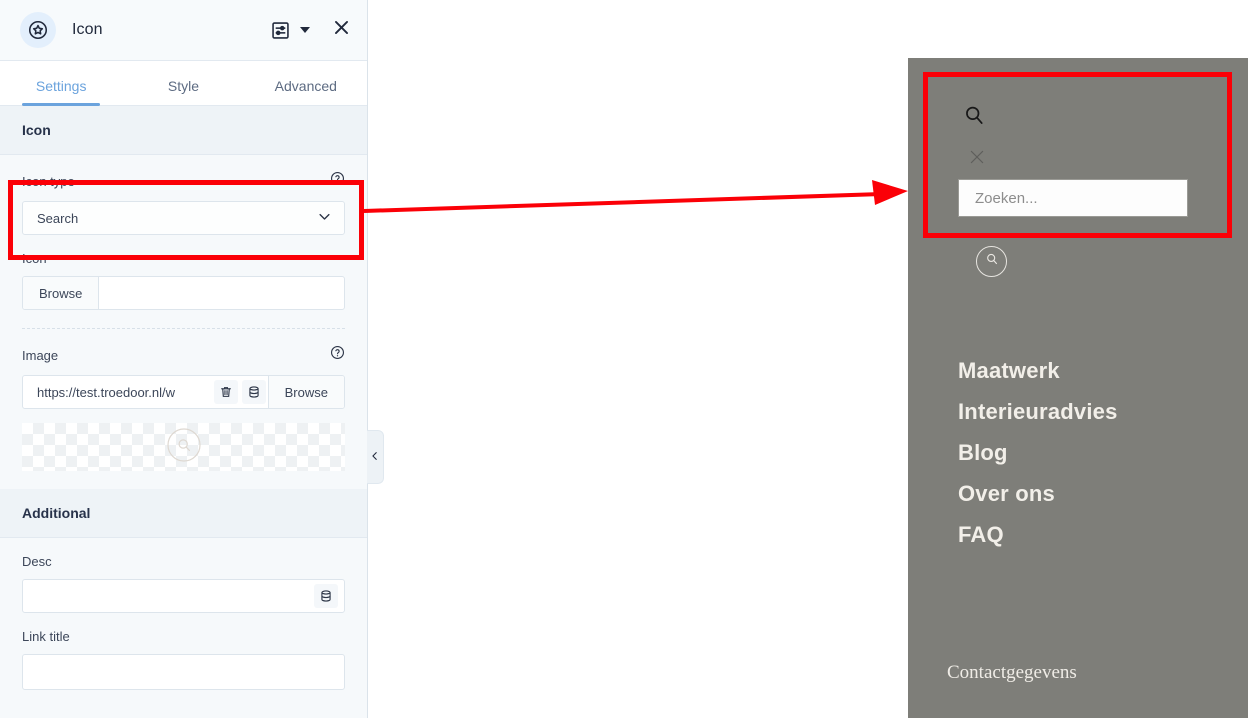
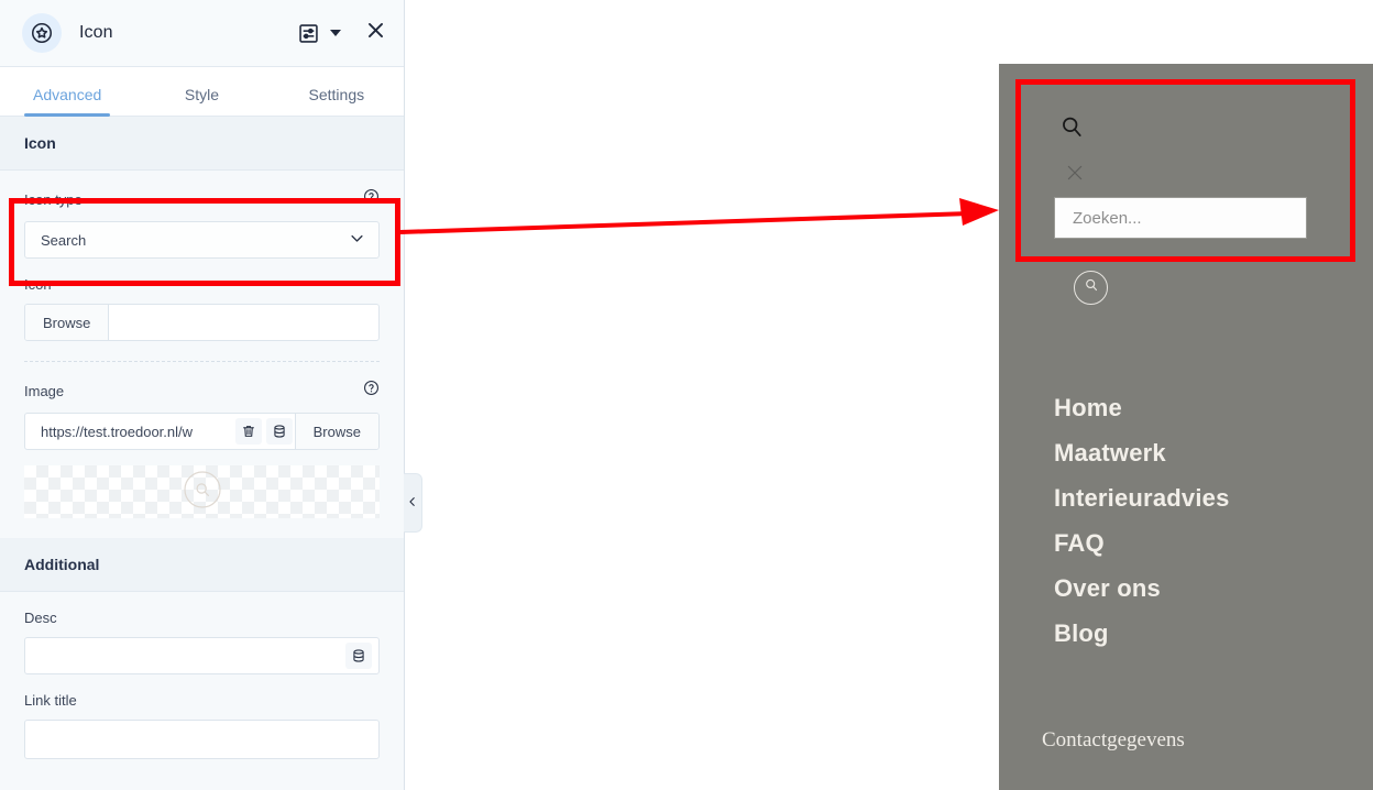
  Icon
- Settings
+ Advanced
  Style
- Advanced
+ Settings
  Icon
  Icon type
  Search
  Icon
  Browse
  Image
  https://test.troedoor.nl/w
  Browse
  Additional
  Desc
  Link title
  Zoeken...
+ Home
  Maatwerk
  Interieuradvies
- Blog
+ FAQ
  Over ons
- FAQ
+ Blog
  Contactgegevens
